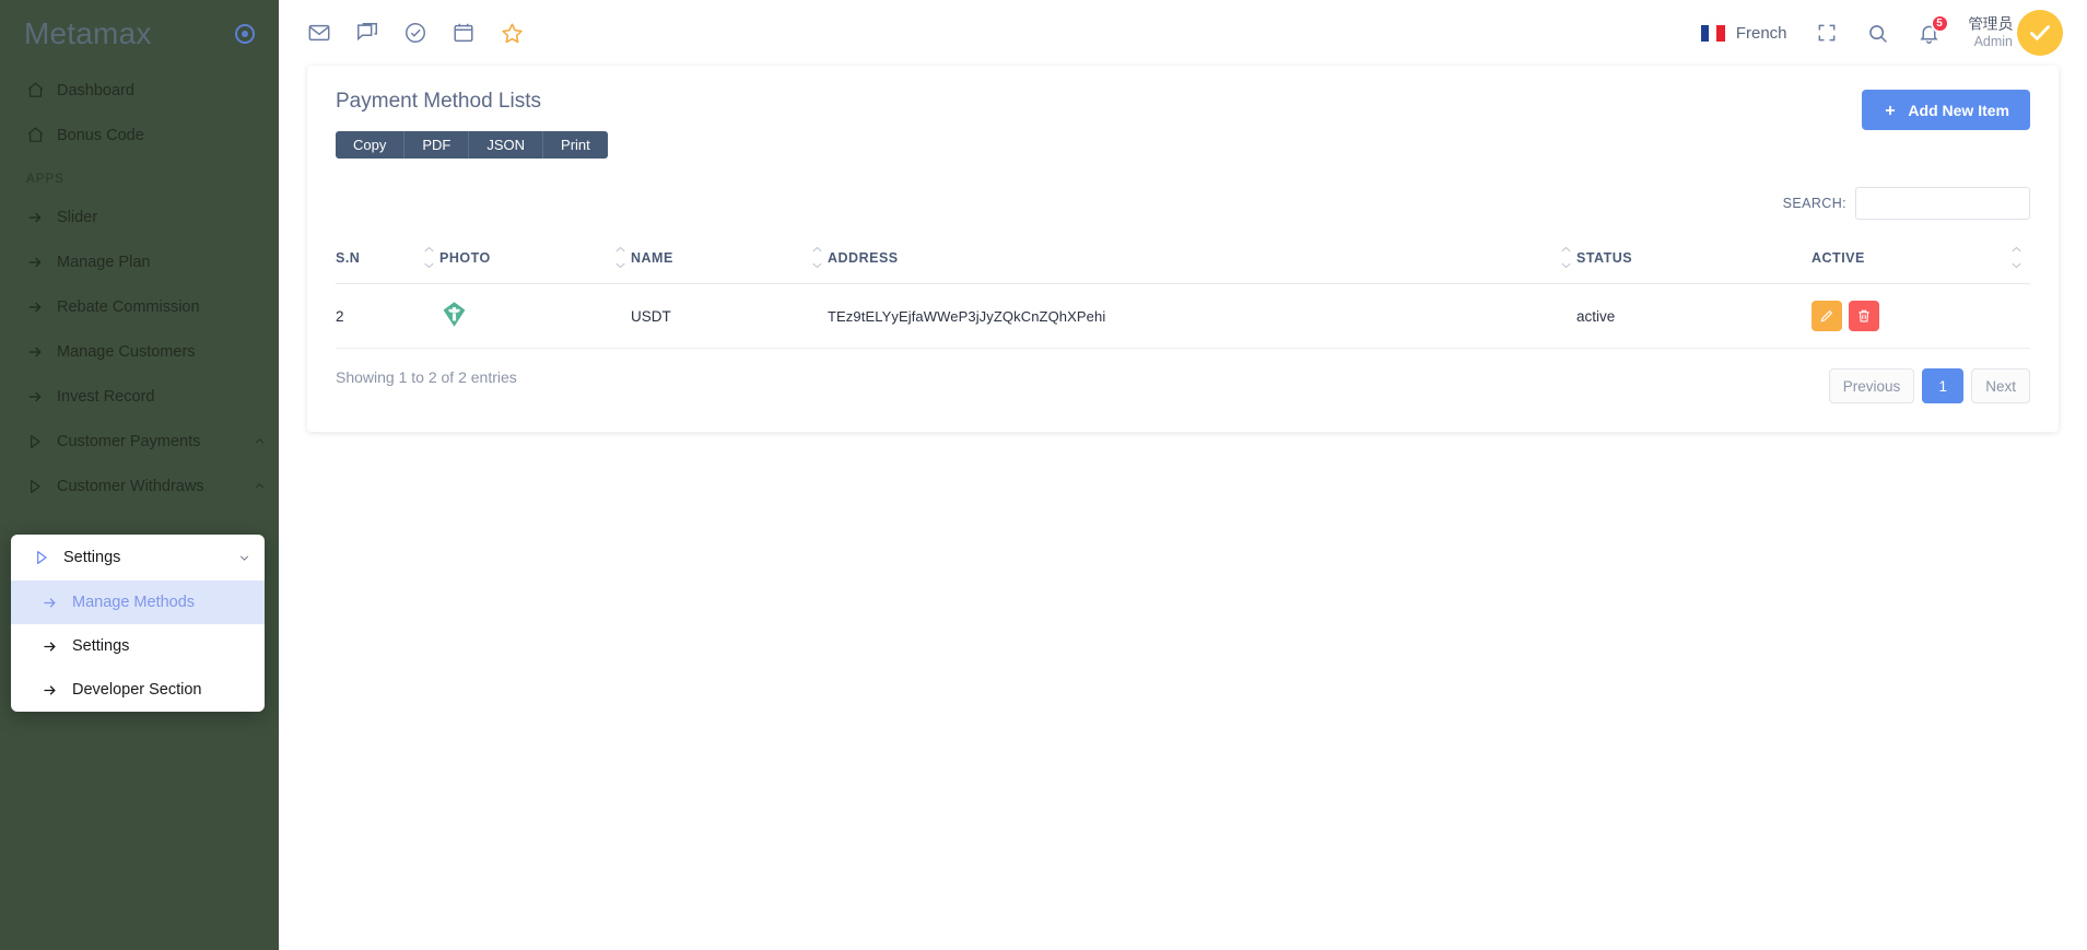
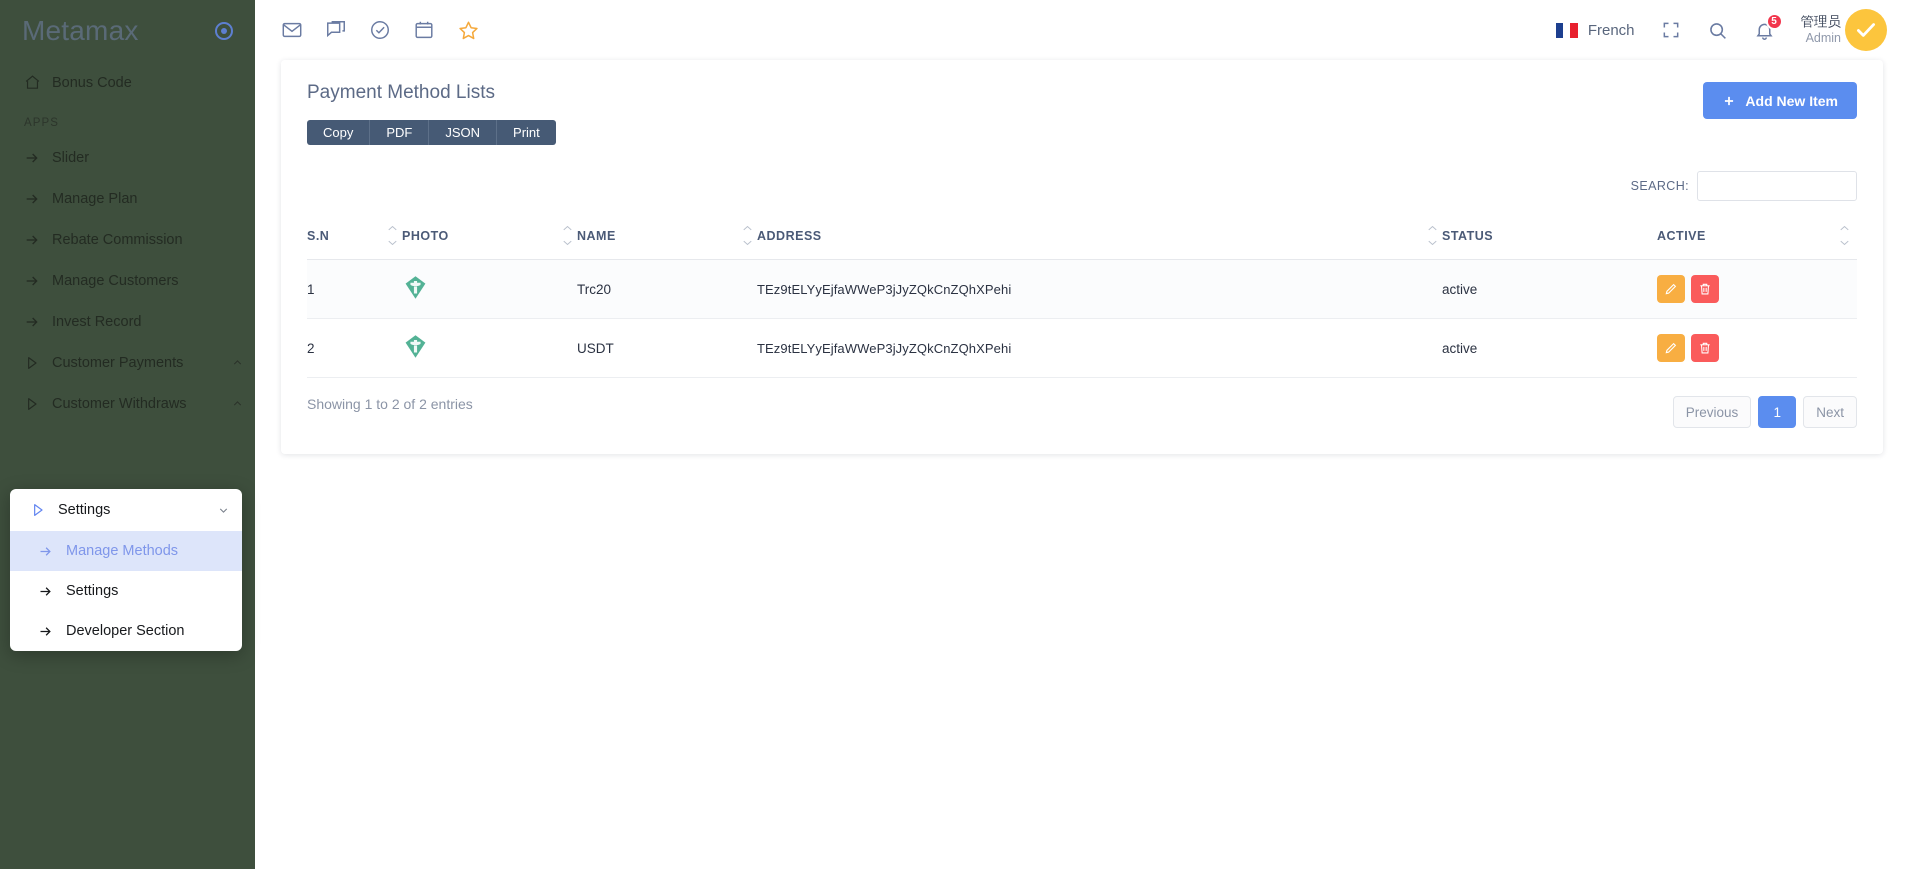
  Metamax
- Dashboard
  Bonus Code
  APPS
  Slider
  Manage Plan
  Rebate Commission
  Manage Customers
  Invest Record
  Customer Payments
  Customer Withdraws
  Settings
  Manage Methods
  Settings
  Developer Section
  French
  5
  管理员
  Admin
  Payment Method Lists
  Copy
  PDF
  JSON
  Print
  Add New Item
  SEARCH:
  S.N	PHOTO	NAME	ADDRESS	STATUS	ACTIVE
+ 1		Trc20	TEz9tELYyEjfaWWeP3jJyZQkCnZQhXPehi	active
  2		USDT	TEz9tELYyEjfaWWeP3jJyZQkCnZQhXPehi	active
  Showing 1 to 2 of 2 entries
  Previous
  1
  Next
